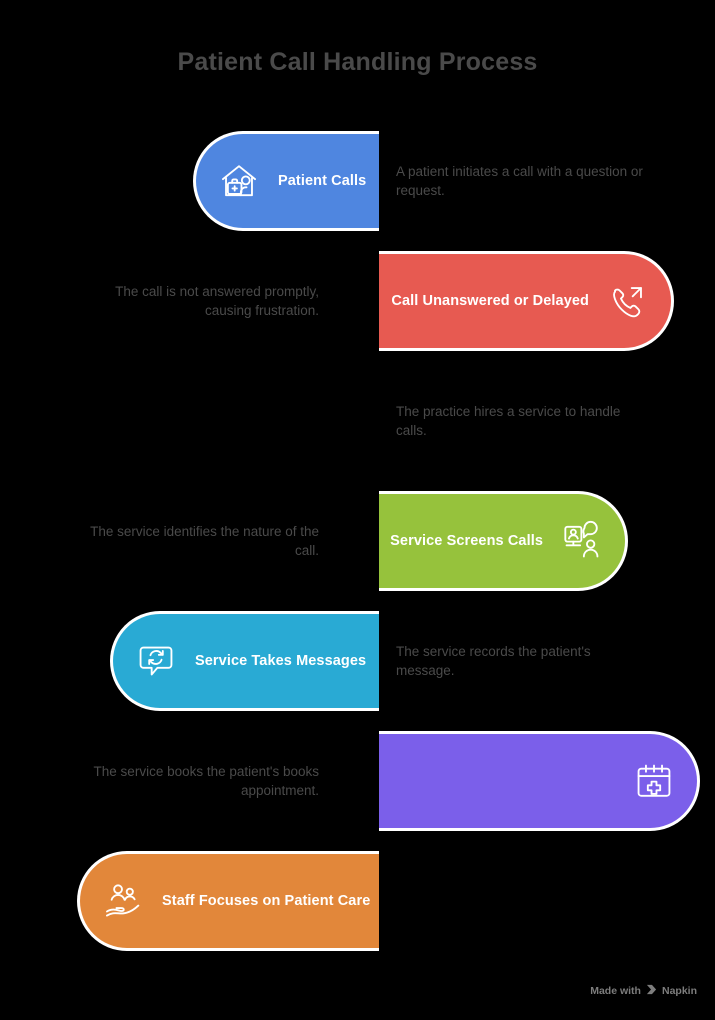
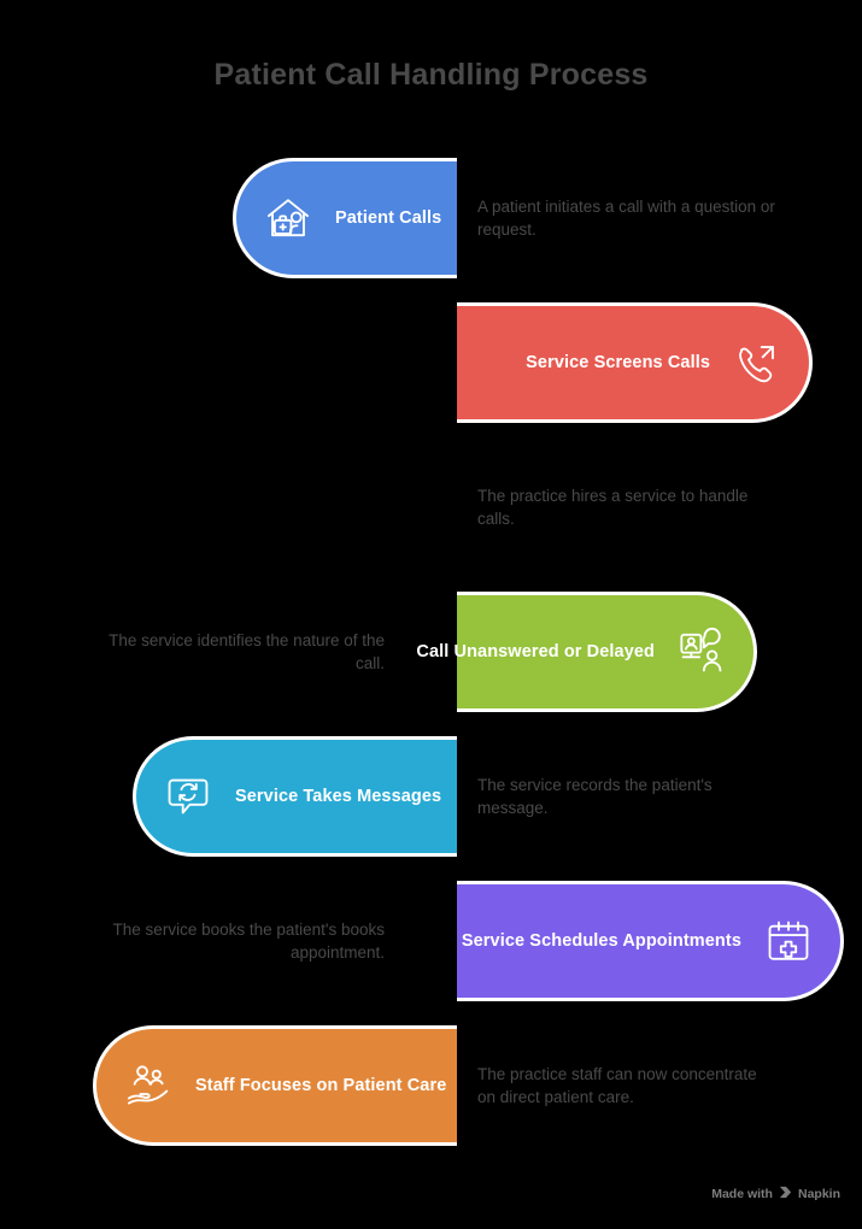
  Patient Call Handling Process
  Patient Calls
  A patient initiates a call with a question or request.
- Call Unanswered or Delayed
+ Service Screens Calls
- The call is not answered promptly, causing frustration.
  The practice hires a service to handle calls.
- Service Screens Calls
+ Call Unanswered or Delayed
  The service identifies the nature of the call.
  Service Takes Messages
  The service records the patient's message.
+ Service Schedules Appointments
  The service books the patient's books appointment.
  Staff Focuses on Patient Care
+ The practice staff can now concentrate on direct patient care.
  Made with
  Napkin
